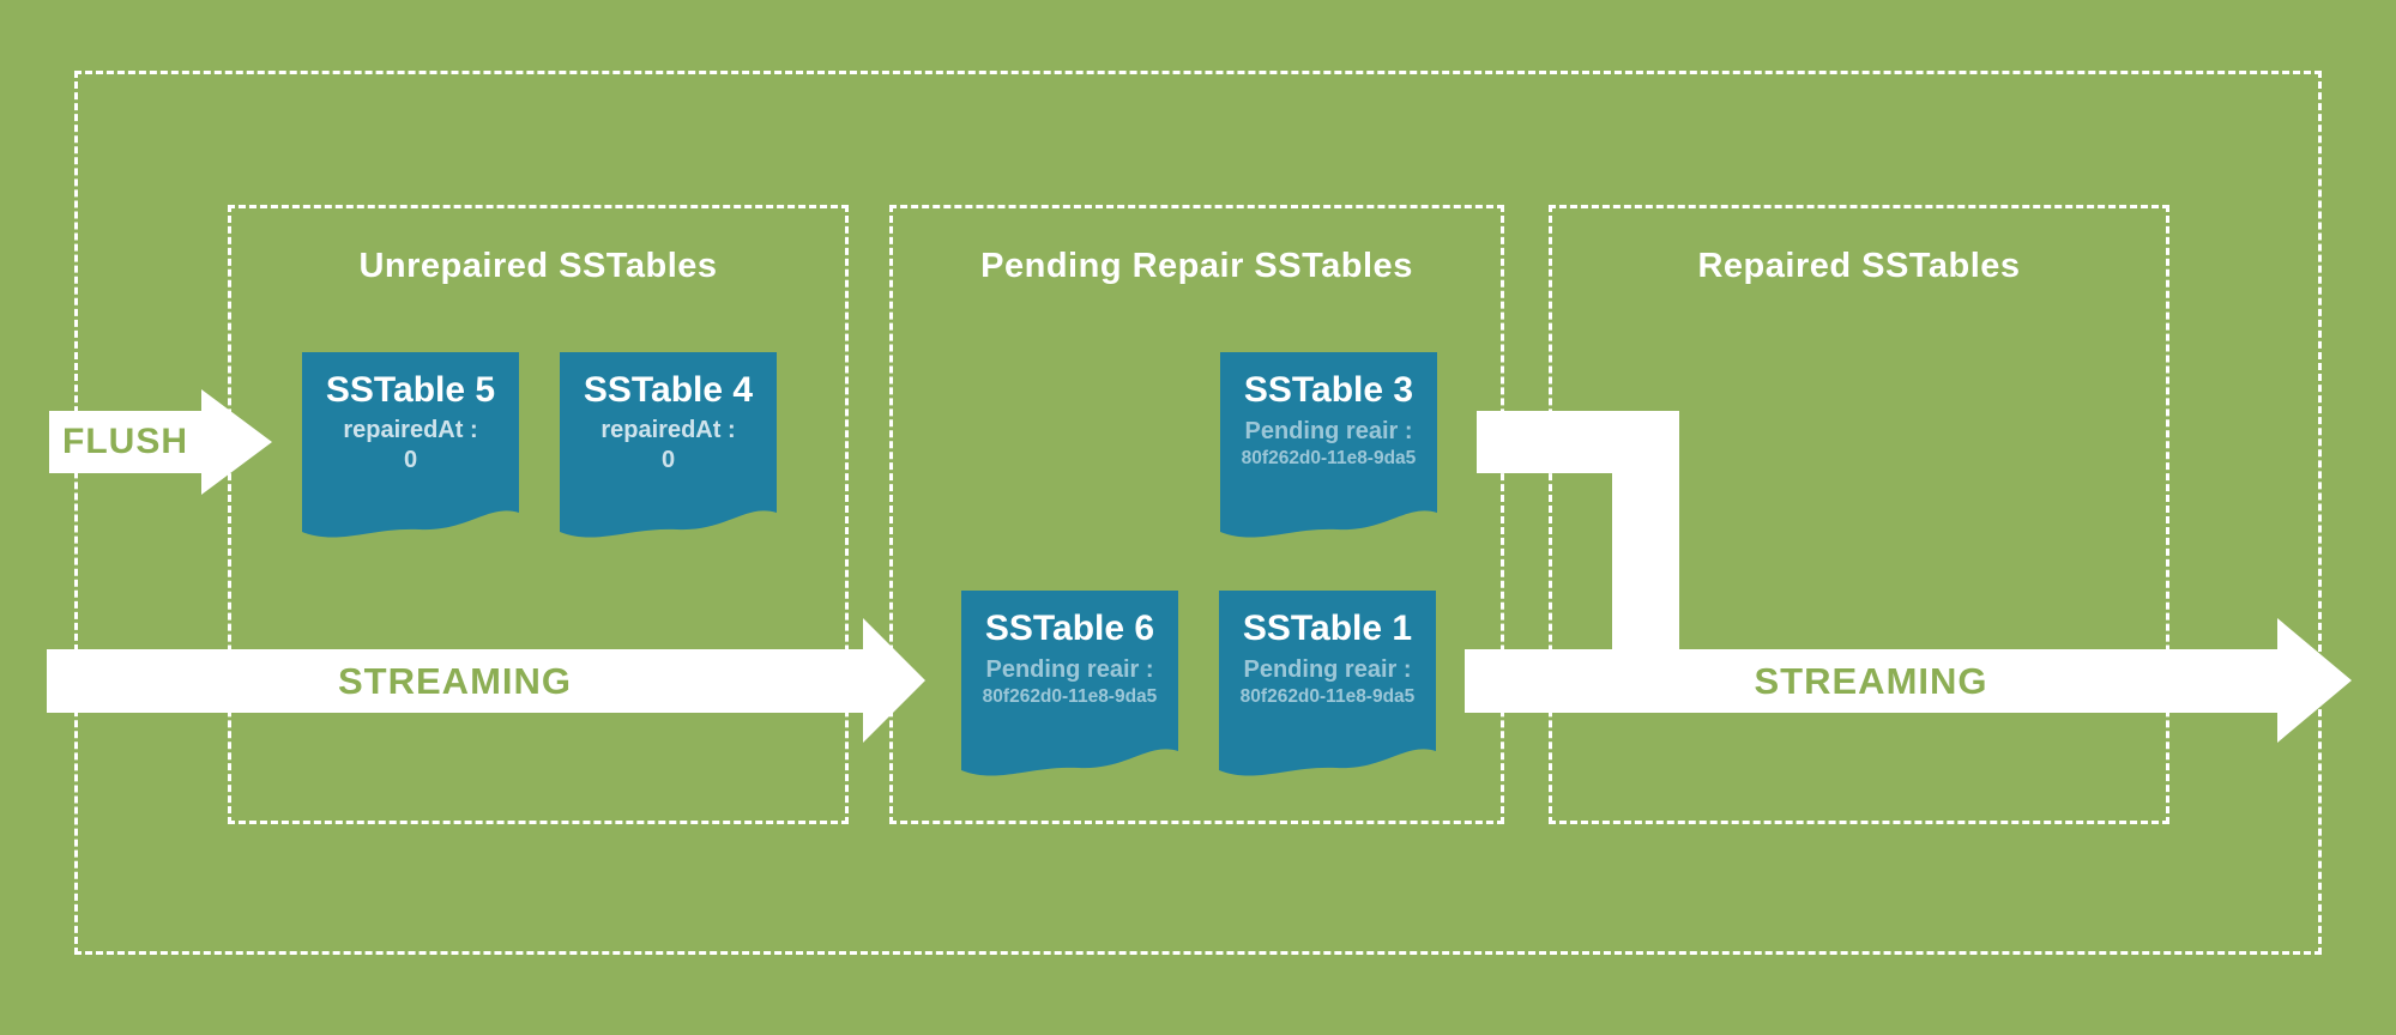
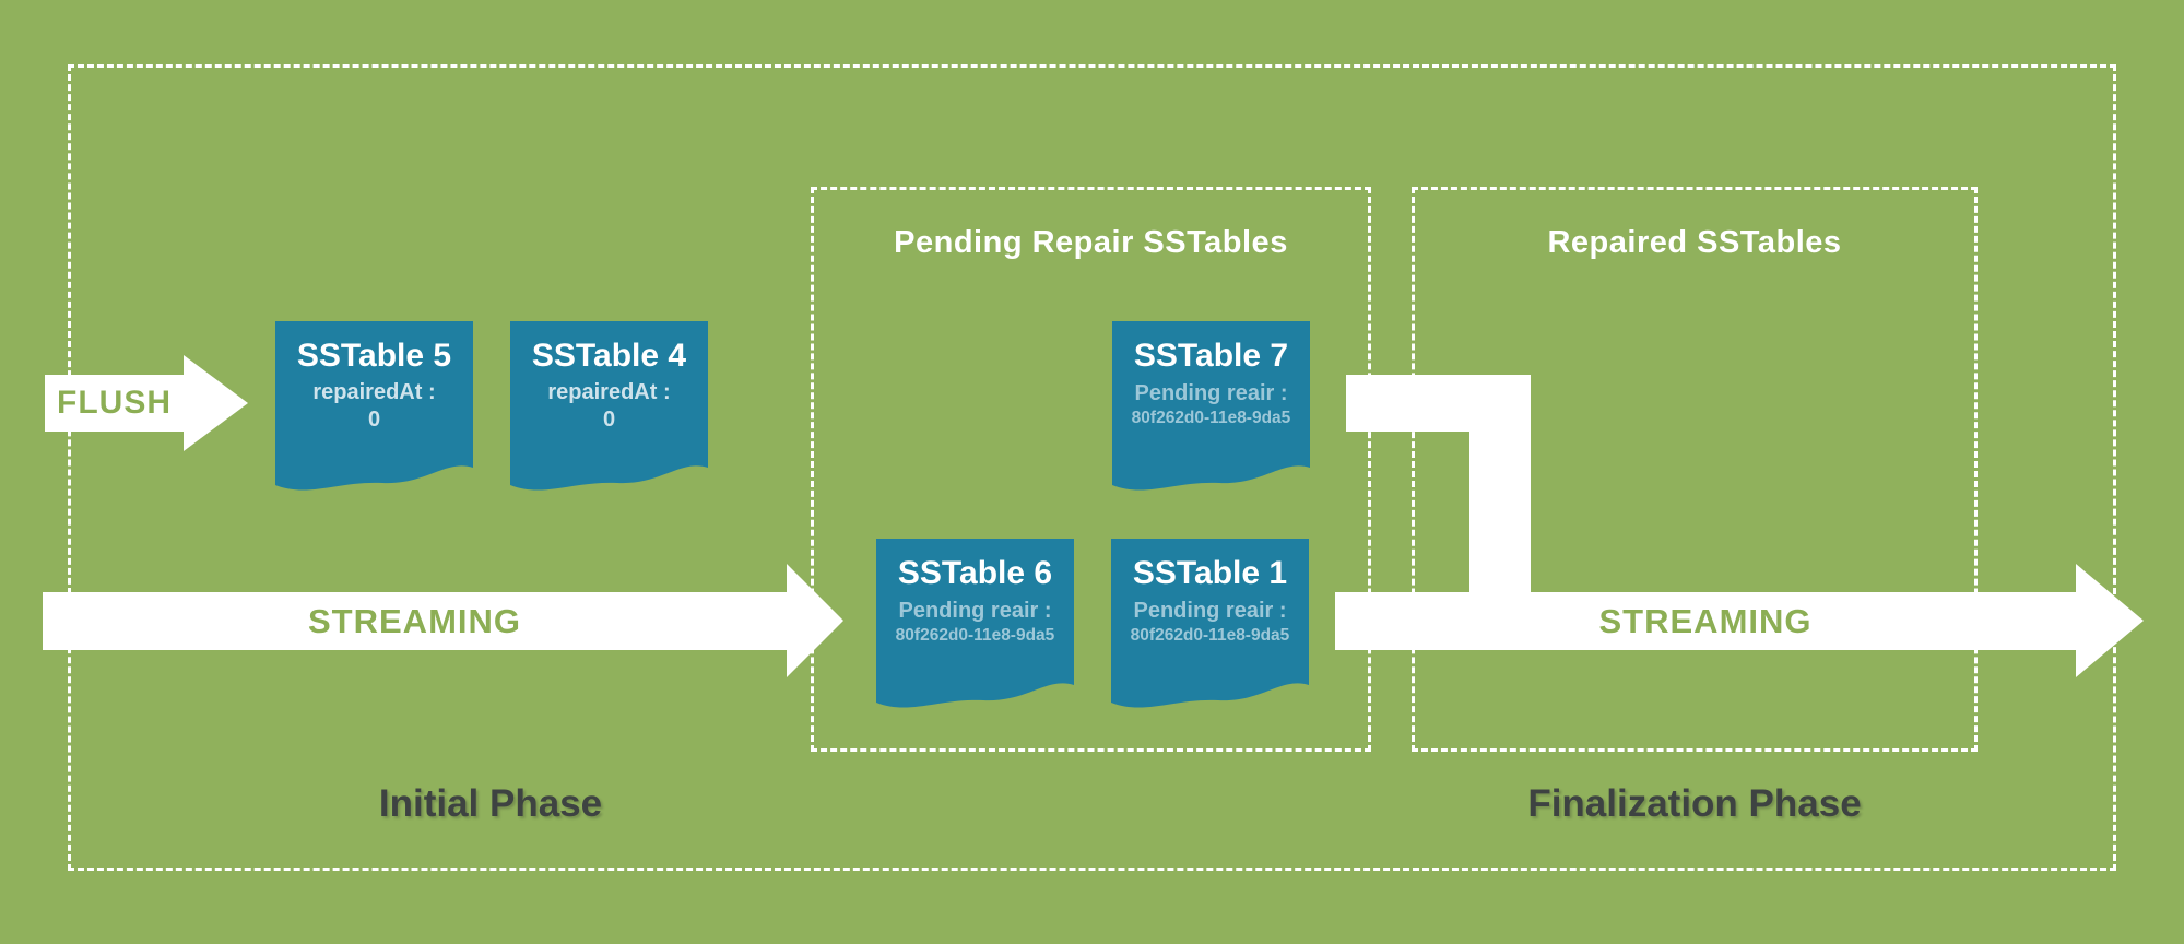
- Unrepaired SSTables
  Pending Repair SSTables
  Repaired SSTables
+ Initial Phase
+ Finalization Phase
  FLUSH
  STREAMING
  STREAMING
  SSTable 5
  repairedAt :
  0
  SSTable 4
  repairedAt :
  0
- SSTable 3
+ SSTable 7
  Pending reair :
  80f262d0-11e8-9da5
  SSTable 6
  Pending reair :
  80f262d0-11e8-9da5
  SSTable 1
  Pending reair :
  80f262d0-11e8-9da5
